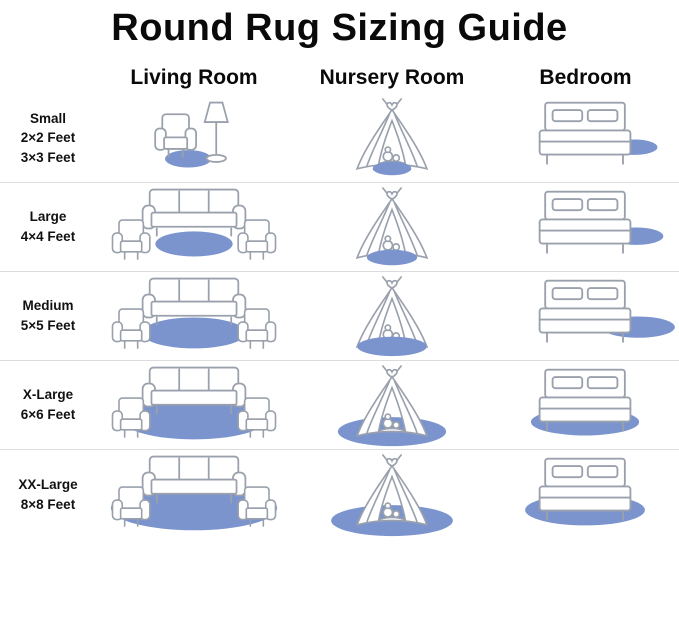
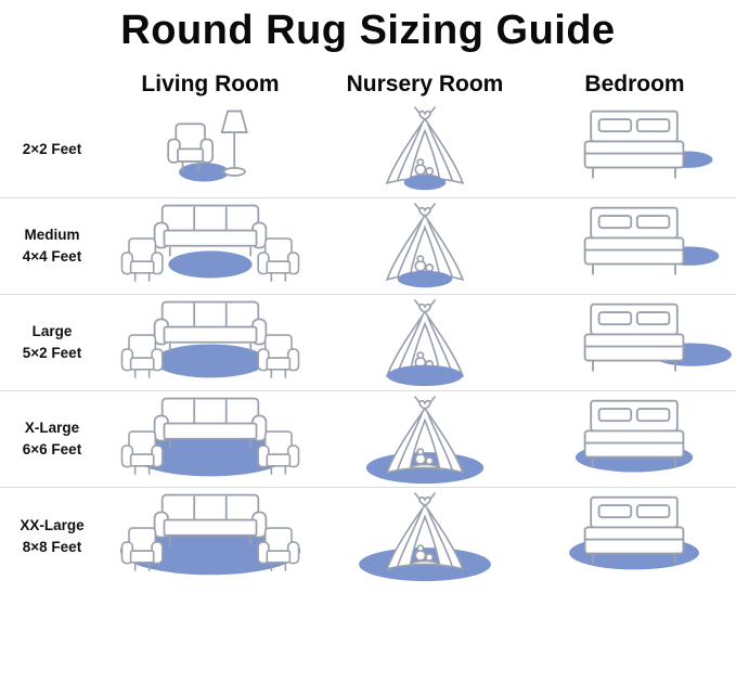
  Round Rug Sizing Guide
  Living Room
  Nursery Room
  Bedroom
- Small
  2×2 Feet
- 3×3 Feet
- Large
+ Medium
  4×4 Feet
- Medium
+ Large
- 5×5 Feet
+ 5×2 Feet
  X-Large
  6×6 Feet
  XX-Large
  8×8 Feet
